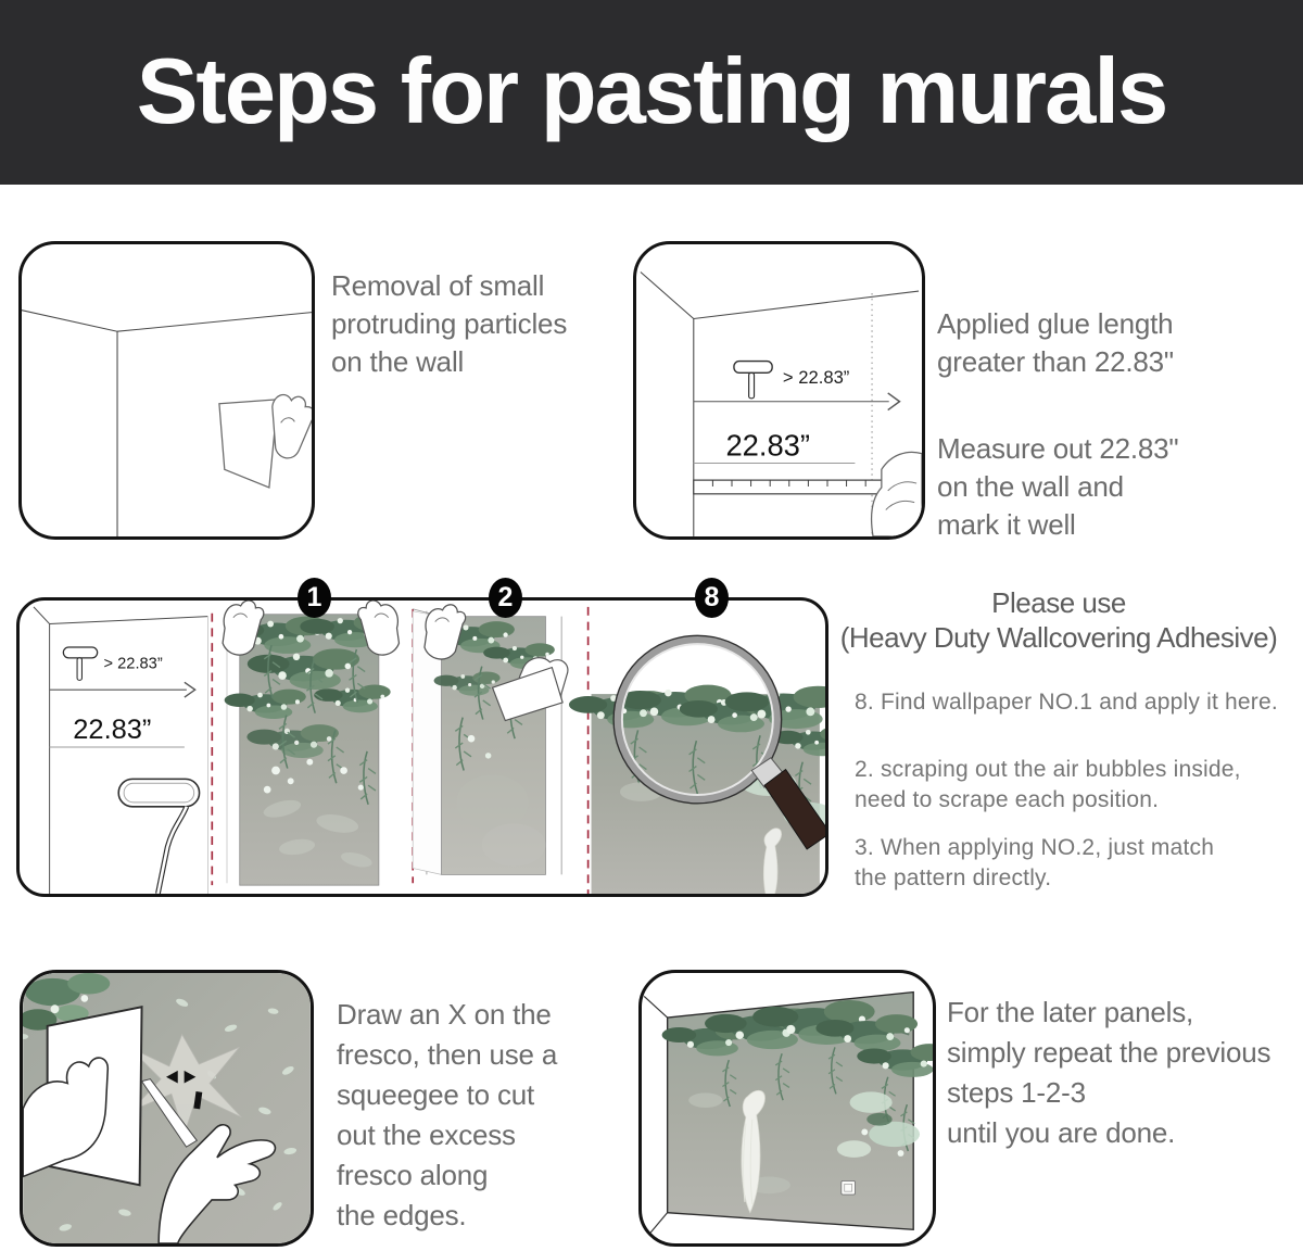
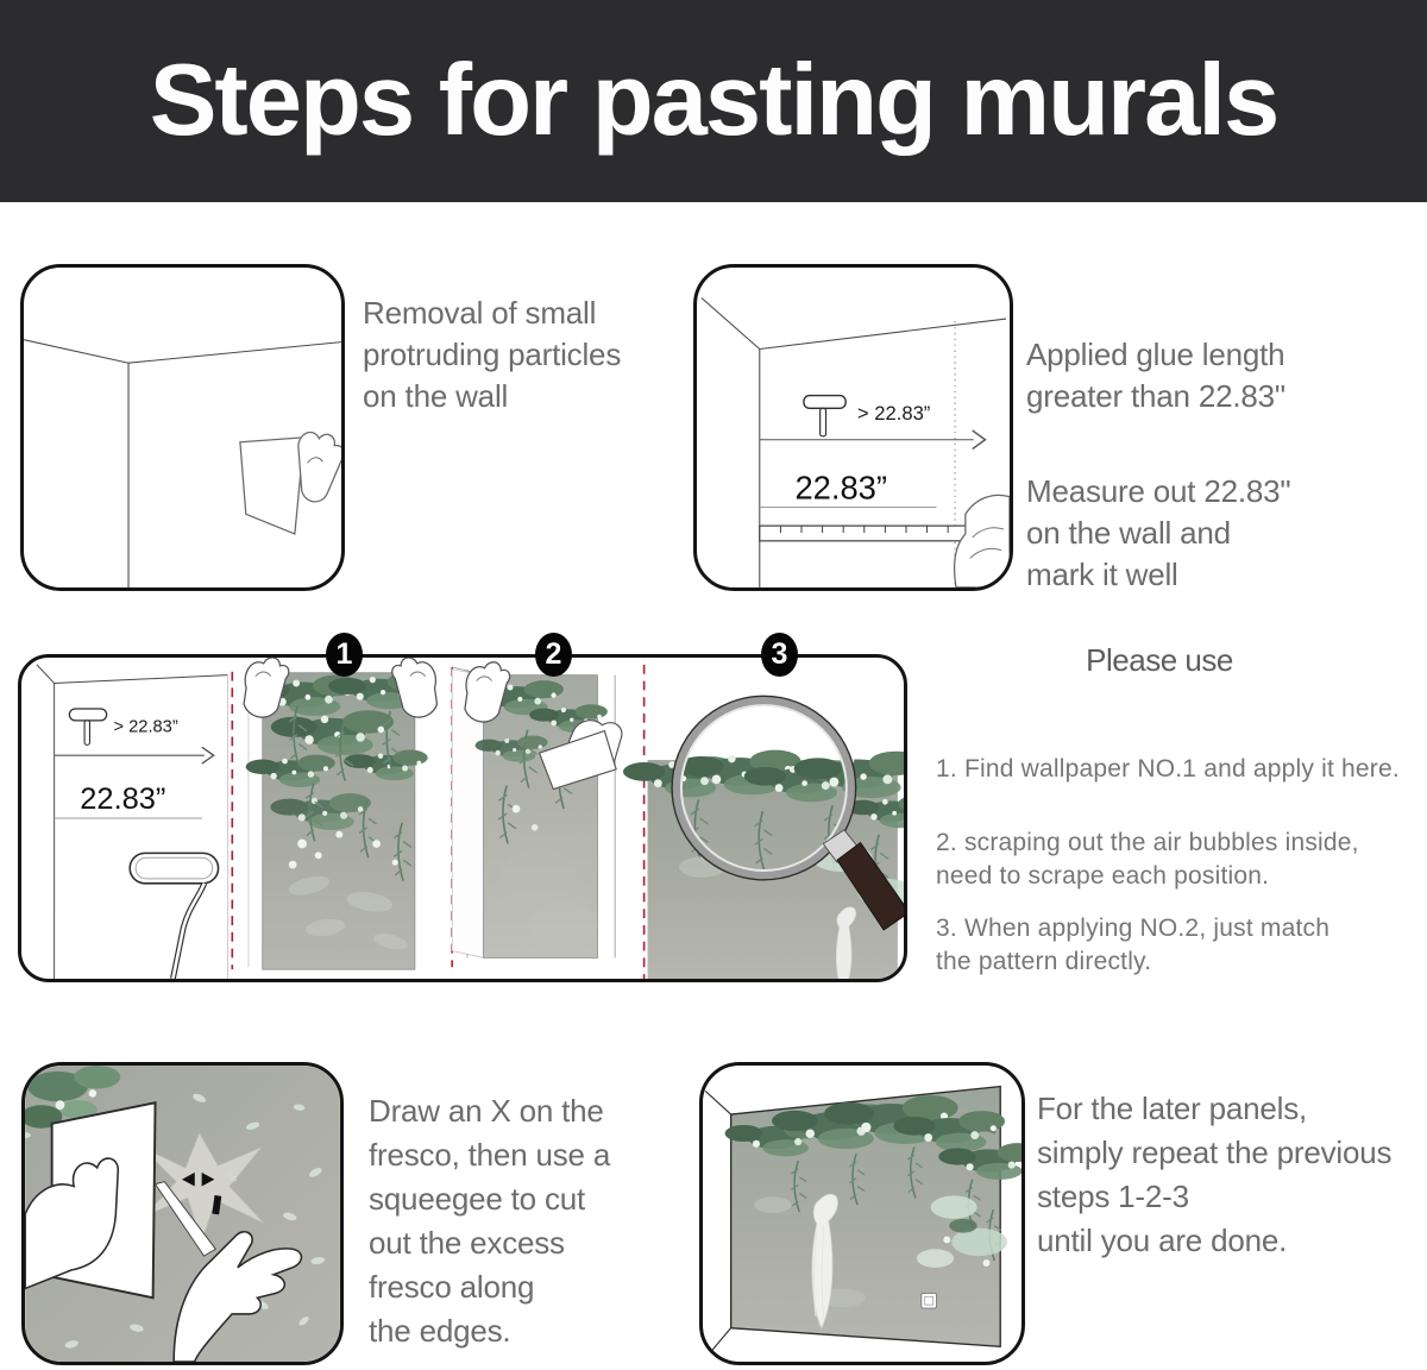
  Steps for pasting murals
  Removal of small
  protruding particles
  on the wall
  > 22.83”
  22.83”
  Applied glue length
  greater than 22.83"
  Measure out 22.83"
  on the wall and
  mark it well
  1
  2
- 8
+ 3
  > 22.83”
  22.83”
  Please use
- (Heavy Duty Wallcovering Adhesive)
- 8. Find wallpaper NO.1 and apply it here.
+ 1. Find wallpaper NO.1 and apply it here.
  2. scraping out the air bubbles inside,
  need to scrape each position.
  3. When applying NO.2, just match
  the pattern directly.
  Draw an X on the
  fresco, then use a
  squeegee to cut
  out the excess
  fresco along
  the edges.
  For the later panels,
  simply repeat the previous
  steps 1-2-3
  until you are done.
